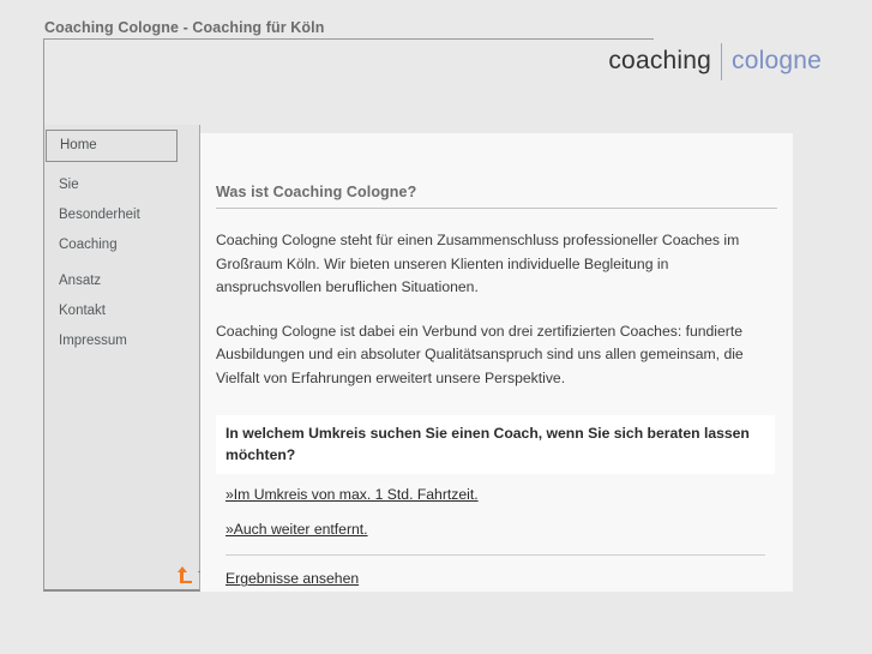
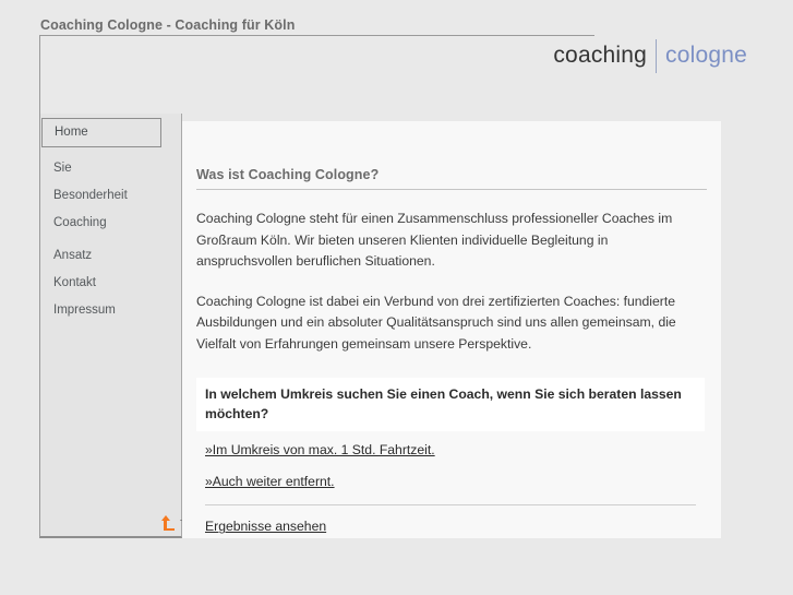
  Coaching Cologne - Coaching für Köln
  coaching
  cologne
  Home
  Sie
  Besonderheit
  Coaching
  Ansatz
  Kontakt
  Impressum
  Was ist Coaching Cologne?
  Coaching Cologne steht für einen Zusammenschluss professioneller Coaches im Großraum Köln. Wir bieten unseren Klienten individuelle Begleitung in anspruchsvollen beruflichen Situationen.
- Coaching Cologne ist dabei ein Verbund von drei zertifizierten Coaches: fundierte Ausbildungen und ein absoluter Qualitätsanspruch sind uns allen gemeinsam, die Vielfalt von Erfahrungen erweitert unsere Perspektive.
+ Coaching Cologne ist dabei ein Verbund von drei zertifizierten Coaches: fundierte Ausbildungen und ein absoluter Qualitätsanspruch sind uns allen gemeinsam, die Vielfalt von Erfahrungen gemeinsam unsere Perspektive.
  In welchem Umkreis suchen Sie einen Coach, wenn Sie sich beraten lassen möchten?
  »Im Umkreis von max. 1 Std. Fahrtzeit.
  »Auch weiter entfernt.
  Ergebnisse ansehen
